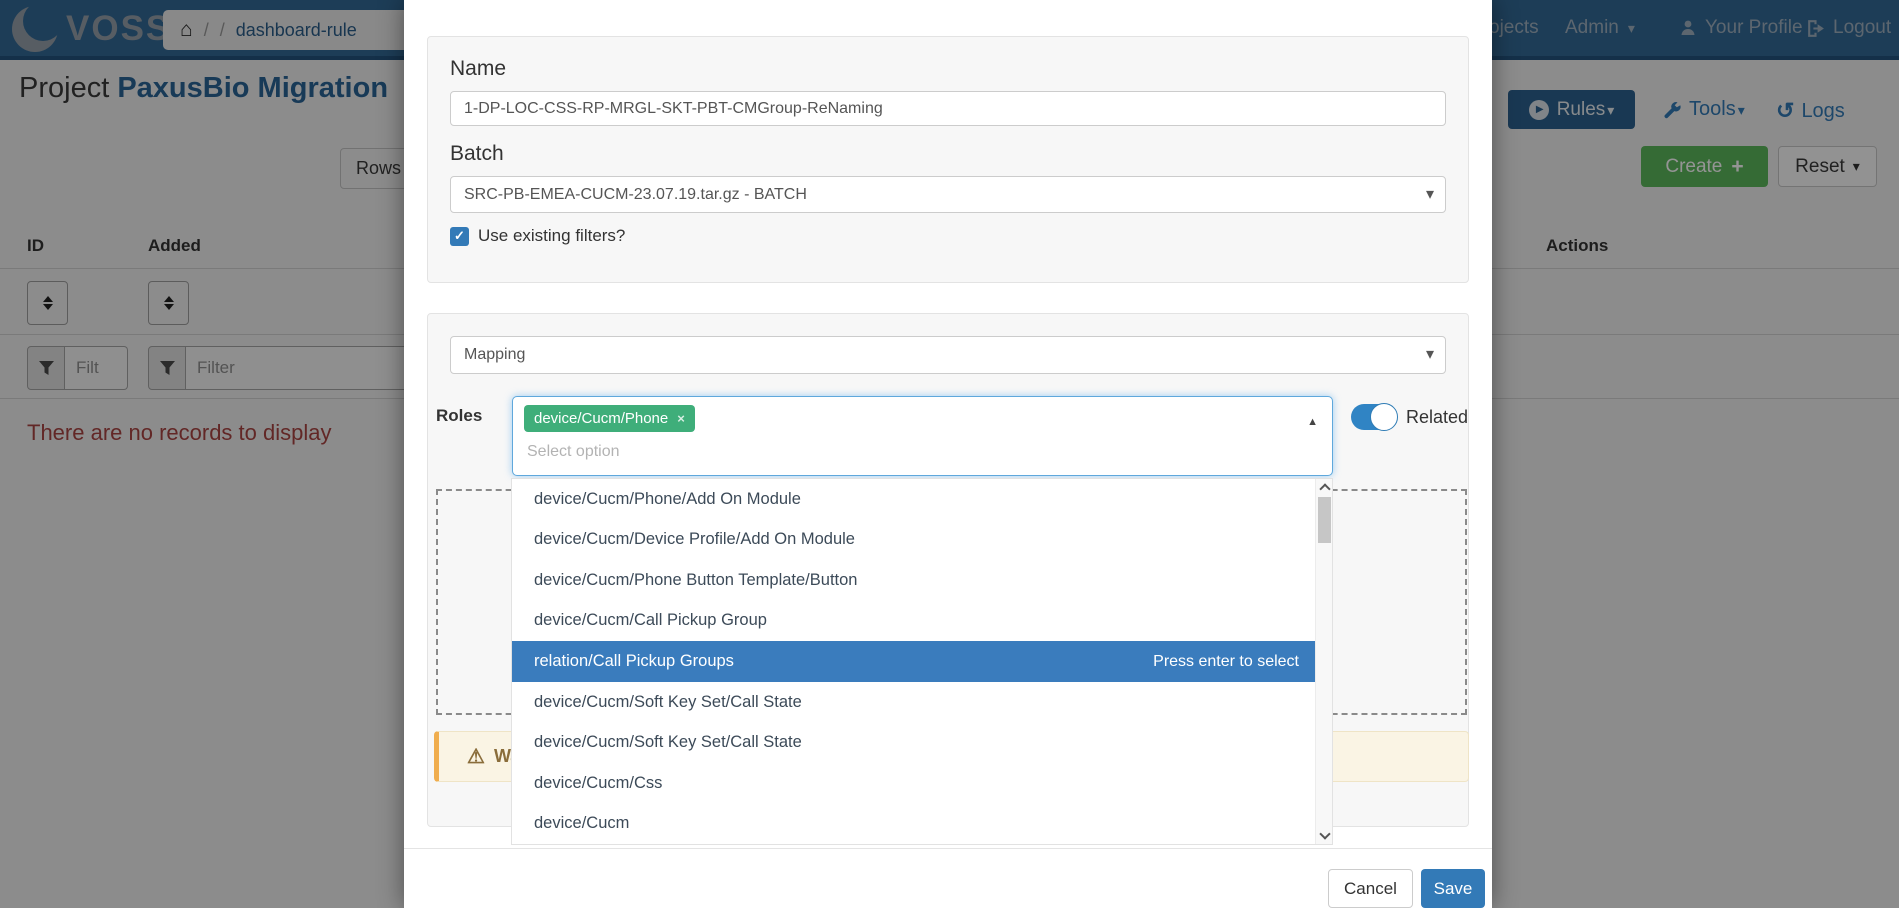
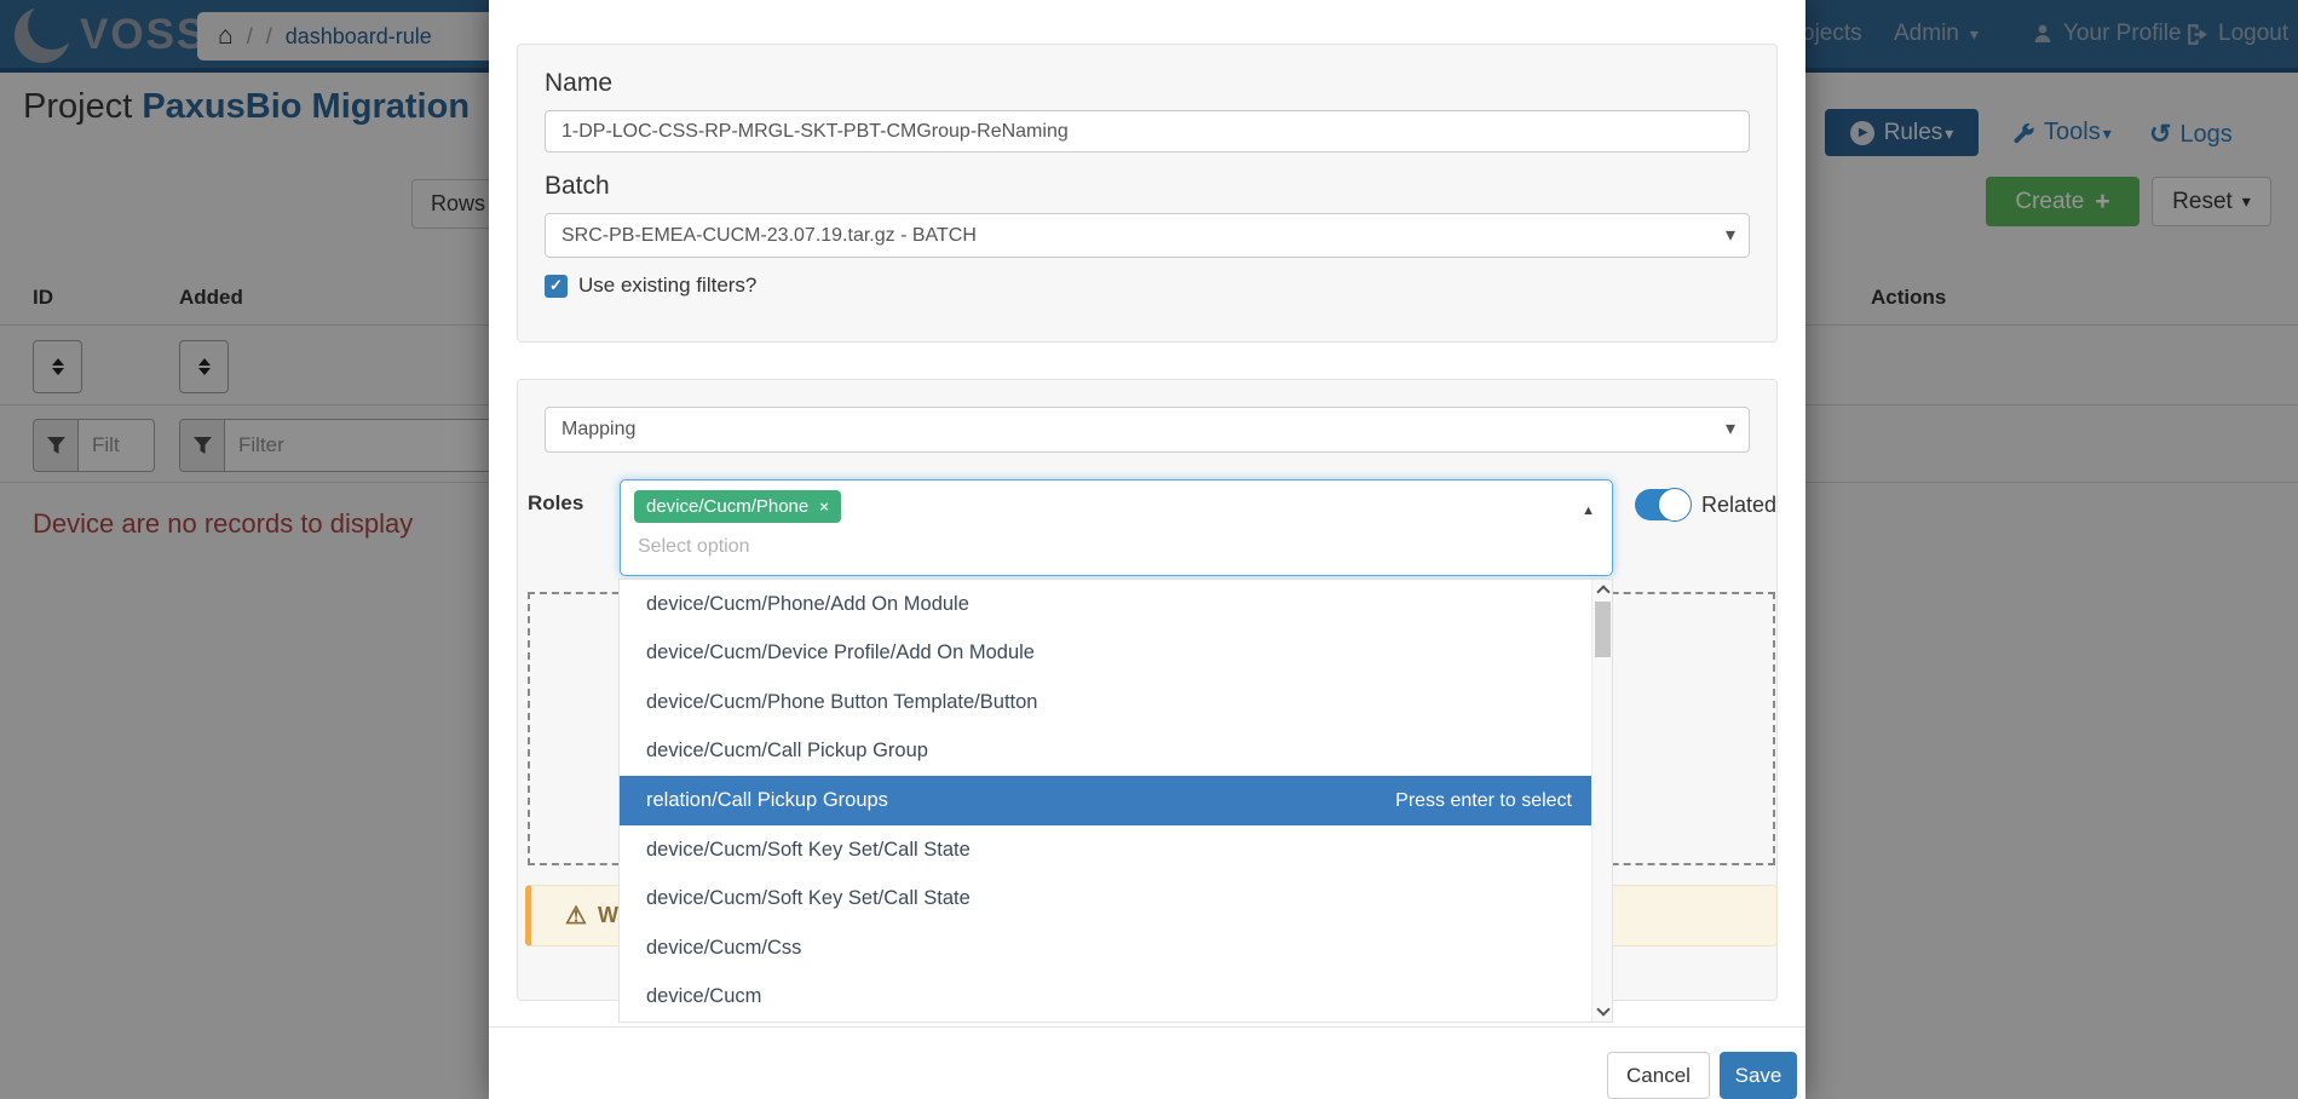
  VOSS
  /
  /
  dashboard-rule
  ojects
  Admin
  Your Profile
  Logout
  Project PaxusBio Migration
  Rules
  Tools
  Logs
  Rows
  Create
  +
  Reset
  ID
  Added
  Actions
  Filt
  Filter
- There are no records to display
+ Device are no records to display
  Name
  1-DP-LOC-CSS-RP-MRGL-SKT-PBT-CMGroup-ReNaming
  Batch
  SRC-PB-EMEA-CUCM-23.07.19.tar.gz - BATCH
  Use existing filters?
  Mapping
  Roles
  device/Cucm/Phone
  ×
  Select option
  Related
  device/Cucm/Phone/Add On Module
  device/Cucm/Device Profile/Add On Module
  device/Cucm/Phone Button Template/Button
  device/Cucm/Call Pickup Group
  relation/Call Pickup Groups
  Press enter to select
  device/Cucm/Soft Key Set/Call State
  device/Cucm/Soft Key Set/Call State
  device/Cucm/Css
  device/Cucm
  Cancel
  Save
